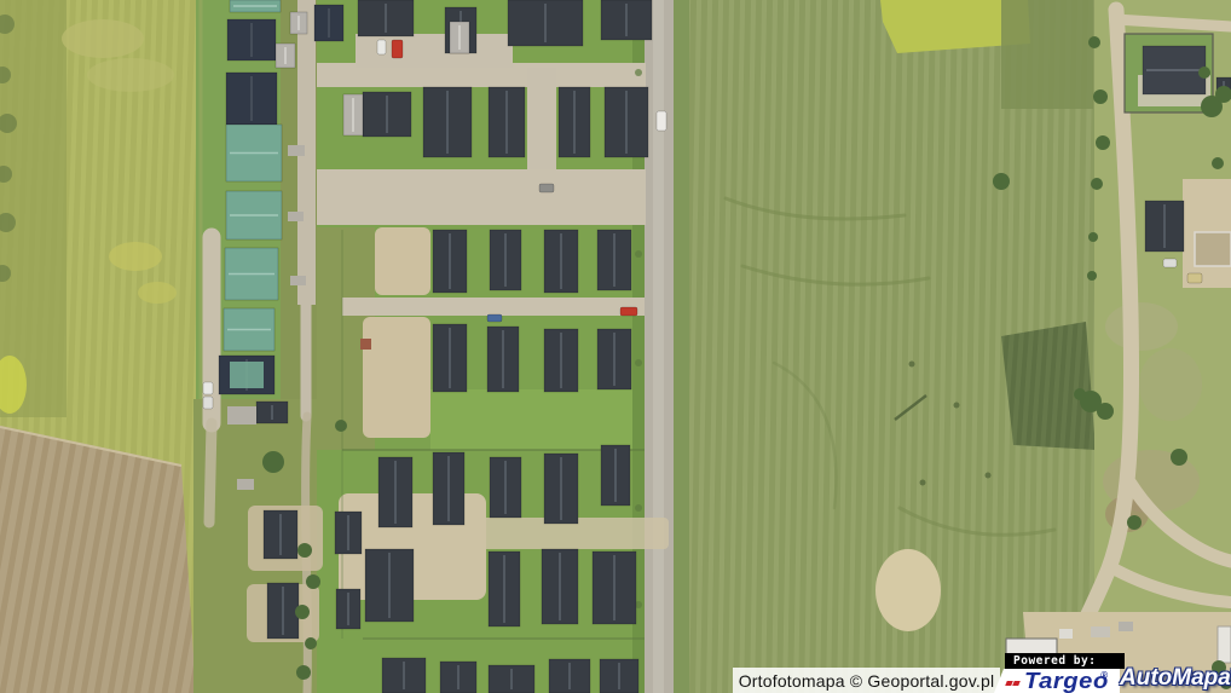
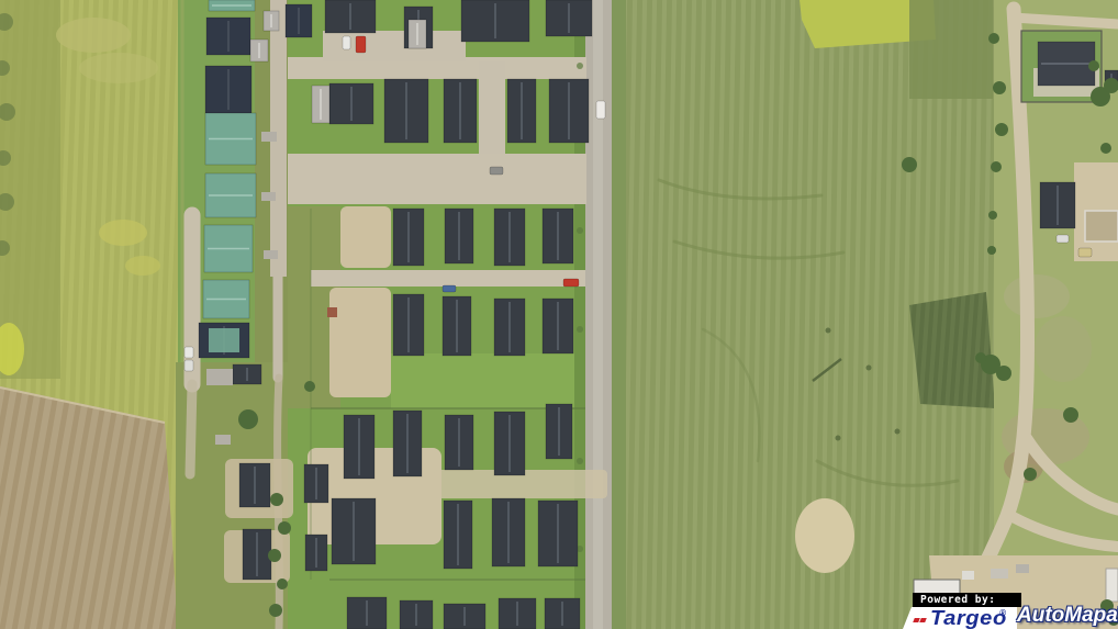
- Ortofotomapa © Geoportal.gov.pl
  Powered by:
  Targeo
  ®
  AutoMapa
